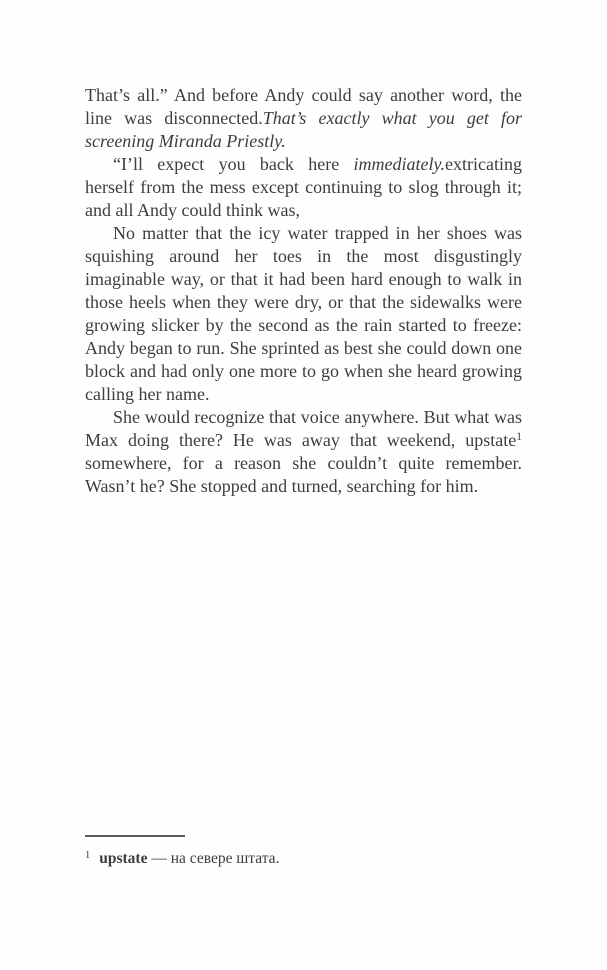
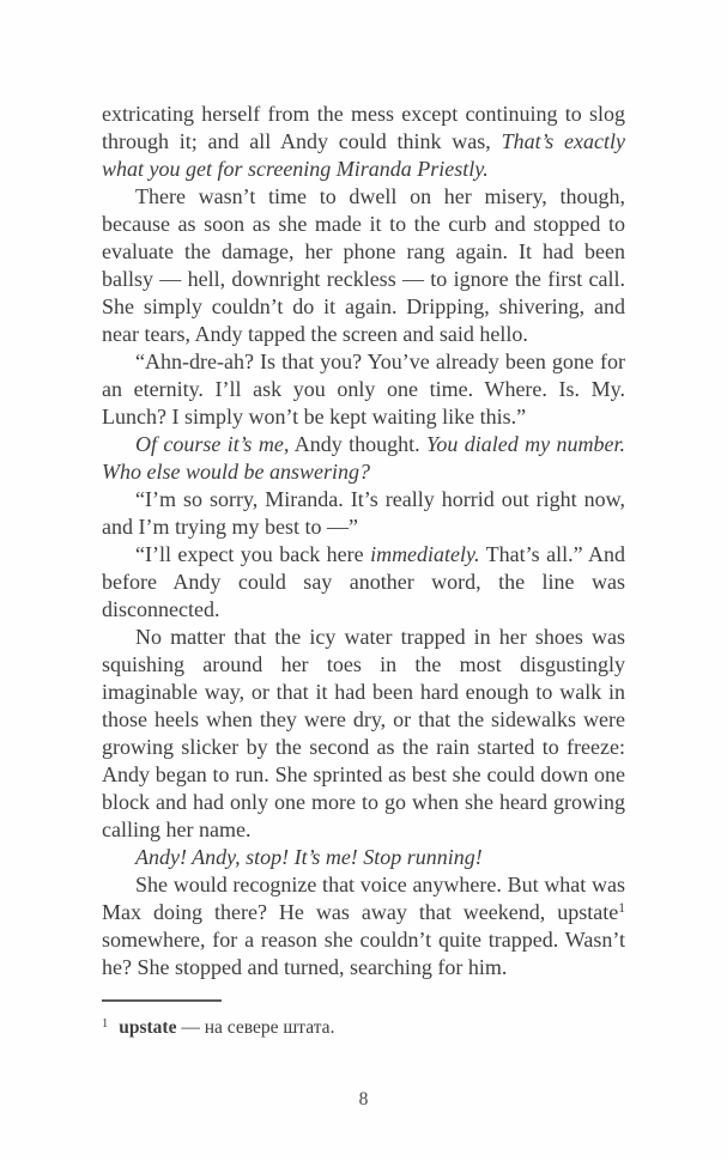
- That’s all.” And before Andy could say another word, the line was disconnected.That’s exactly what you get for screening Miranda Priestly.
+ extricating herself from the mess except continuing to slog through it; and all Andy could think was, That’s exactly what you get for screening Miranda Priestly.
+ There wasn’t time to dwell on her misery, though, because as soon as she made it to the curb and stopped to evaluate the damage, her phone rang again. It had been ballsy — hell, downright reckless — to ignore the first call. She simply couldn’t do it again. Dripping, shivering, and near tears, Andy tapped the screen and said hello.
+ “Ahn-dre-ah? Is that you? You’ve already been gone for an eternity. I’ll ask you only one time. Where. Is. My. Lunch? I simply won’t be kept waiting like this.”
+ Of course it’s me, Andy thought. You dialed my number. Who else would be answering?
+ “I’m so sorry, Miranda. It’s really horrid out right now, and I’m trying my best to —”
- “I’ll expect you back here immediately.extricating herself from the mess except continuing to slog through it; and all Andy could think was,
+ “I’ll expect you back here immediately. That’s all.” And before Andy could say another word, the line was disconnected.
  No matter that the icy water trapped in her shoes was squishing around her toes in the most disgustingly imaginable way, or that it had been hard enough to walk in those heels when they were dry, or that the sidewalks were growing slicker by the second as the rain started to freeze: Andy began to run. She sprinted as best she could down one block and had only one more to go when she heard growing calling her name.
+ Andy! Andy, stop! It’s me! Stop running!
- She would recognize that voice anywhere. But what was Max doing there? He was away that weekend, upstate1 somewhere, for a reason she couldn’t quite remember. Wasn’t he? She stopped and turned, searching for him.
+ She would recognize that voice anywhere. But what was Max doing there? He was away that weekend, upstate1 somewhere, for a reason she couldn’t quite trapped. Wasn’t he? She stopped and turned, searching for him.
  1 upstate — на севере штата.
+ 8
